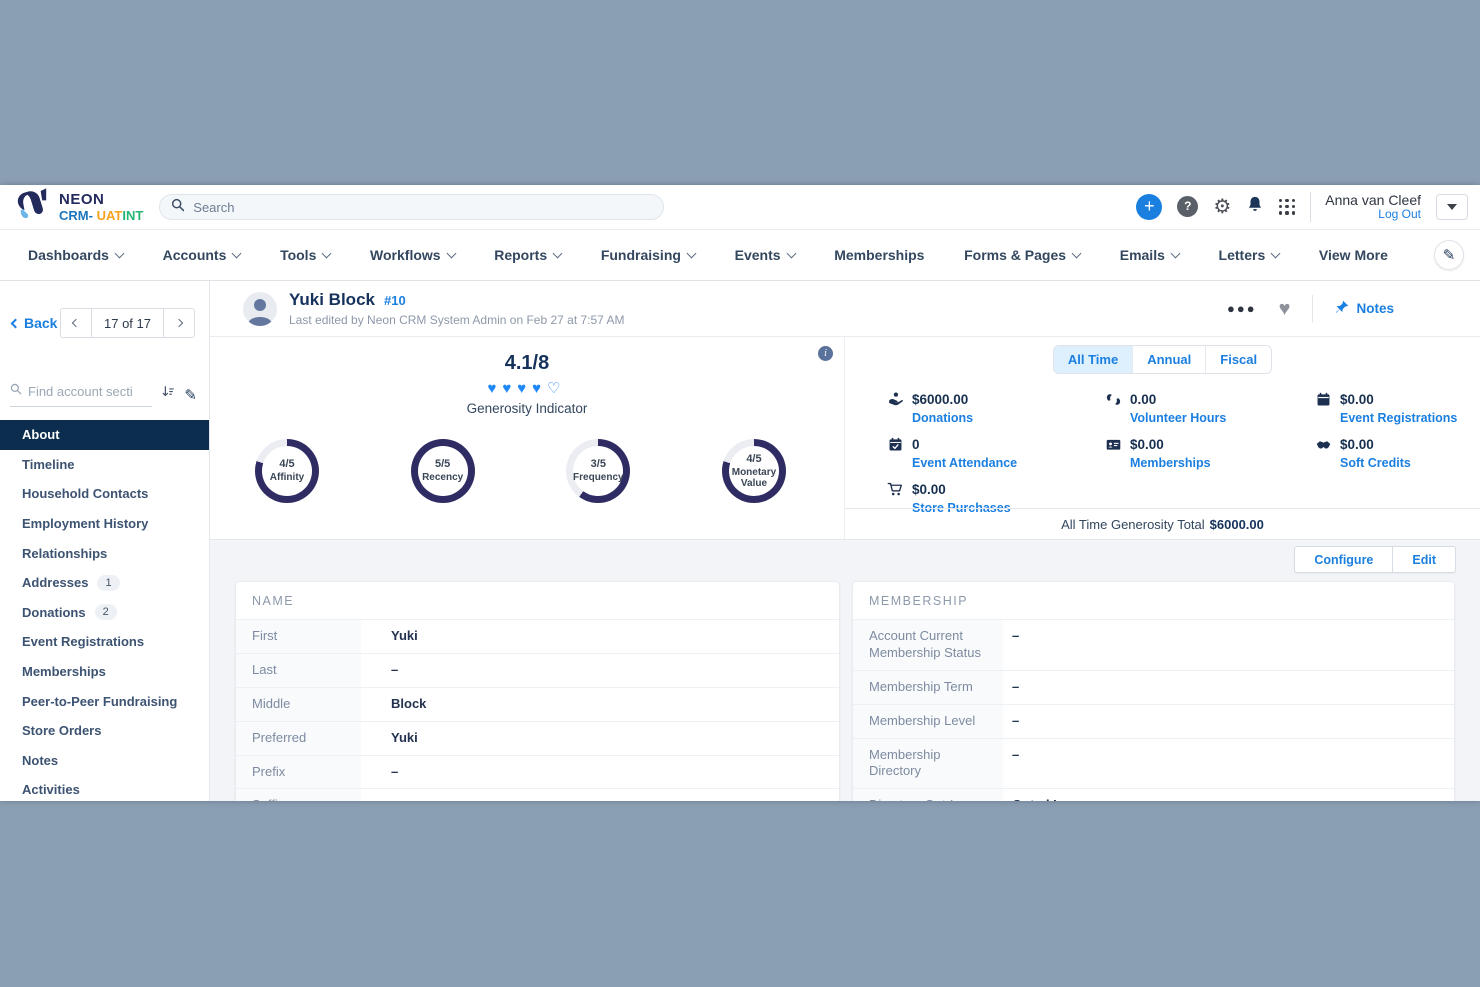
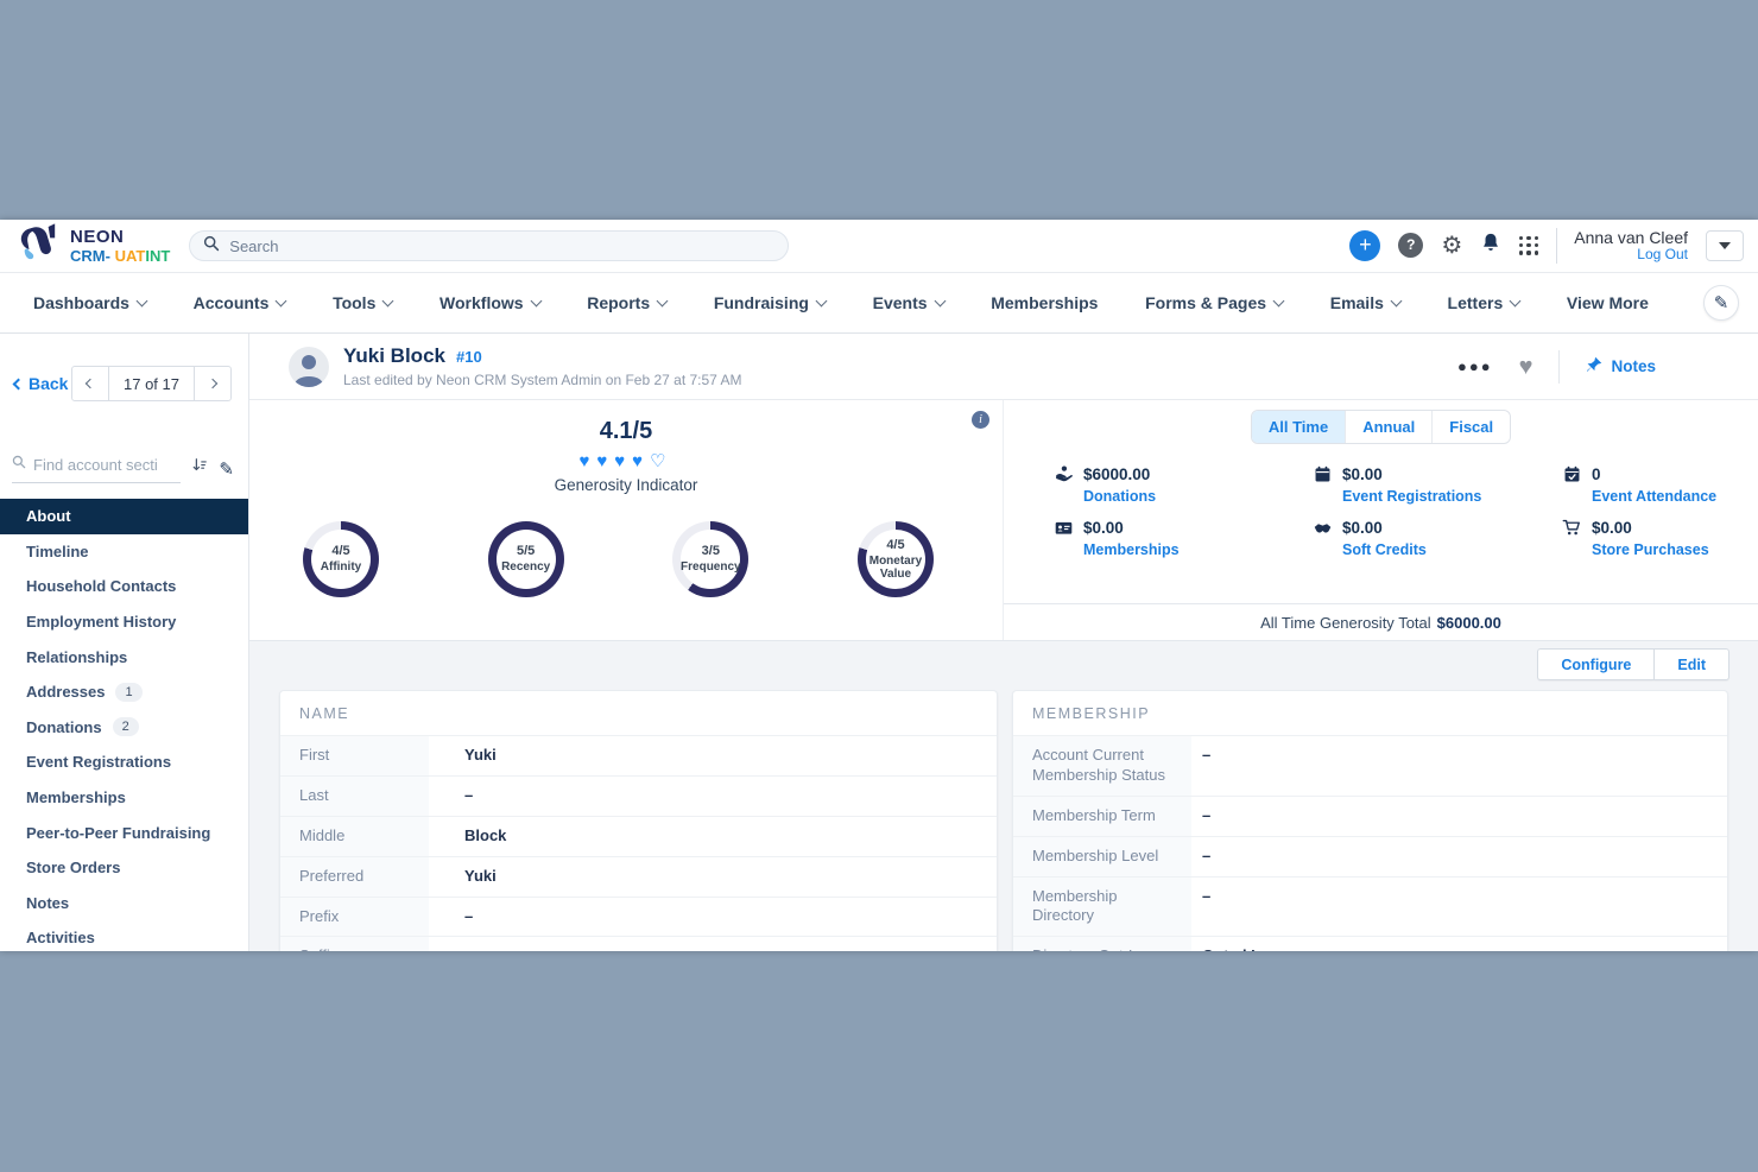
  NEON
  CRM- UATINT
  Search
  +
  ?
  ⚙
  Anna van Cleef
  Log Out
  Dashboards
  Accounts
  Tools
  Workflows
  Reports
  Fundraising
  Events
  Memberships
  Forms & Pages
  Emails
  Letters
  View More
  ✎
  Back
  17 of 17
  Find account secti
  ✎
  About
  Timeline
  Household Contacts
  Employment History
  Relationships
  Addresses
  1
  Donations
  2
  Event Registrations
  Memberships
  Peer-to-Peer Fundraising
  Store Orders
  Notes
  Activities
  Yuki Block
  #10
  Last edited by Neon CRM System Admin on Feb 27 at 7:57 AM
  ●●●
  ♥
  Notes
  i
- 4.1/8
+ 4.1/5
  ♥♥♥♥♡
  Generosity Indicator
  4/5
  Affinity
  5/5
  Recency
  3/5
  Frequency
  4/5
  Monetary Value
  All Time
  Annual
  Fiscal
  $6000.00
  Donations
- 0.00
- Volunteer Hours
  $0.00
  Event Registrations
  0
  Event Attendance
  $0.00
  Memberships
  $0.00
  Soft Credits
  $0.00
  Store Purchases
  All Time Generosity Total
  $6000.00
  Configure
  Edit
  NAME
  First
  Yuki
  Last
  –
  Middle
  Block
  Preferred
  Yuki
  Prefix
  –
  MEMBERSHIP
  Account Current Membership Status
  –
  Membership Term
  –
  Membership Level
  –
  Membership Directory
  –
